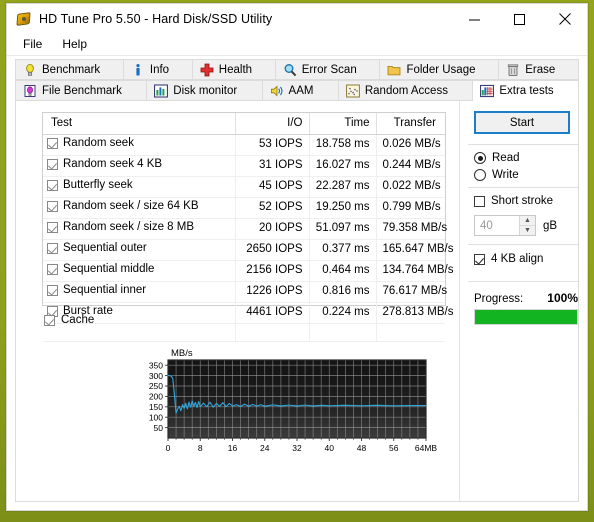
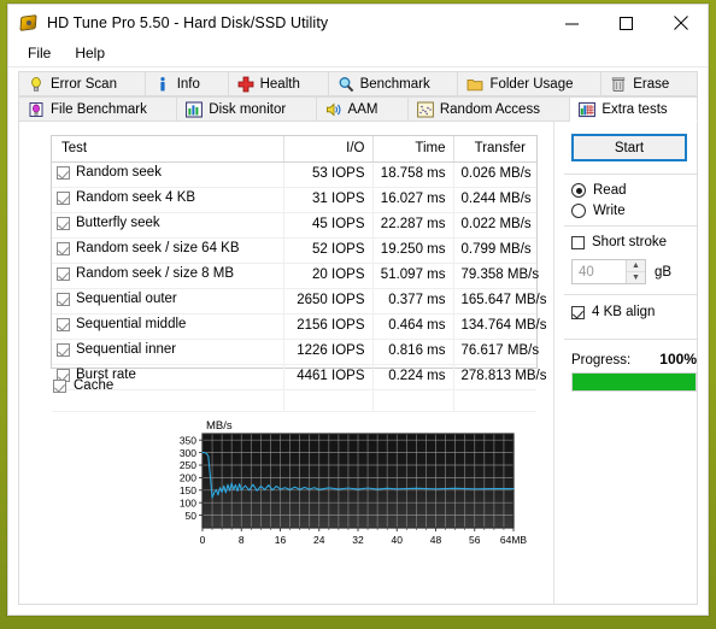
  HD Tune Pro 5.50 - Hard Disk/SSD Utility
  File
  Help
- Benchmark
+ Error Scan
  Info
  Health
- Error Scan
+ Benchmark
  Folder Usage
  Erase
  File Benchmark
  Disk monitor
  AAM
  Random Access
  Extra tests
  Test	I/O	Time	Transfer
  Random seek	53 IOPS	18.758 ms	0.026 MB/s
  Random seek 4 KB	31 IOPS	16.027 ms	0.244 MB/s
  Butterfly seek	45 IOPS	22.287 ms	0.022 MB/s
  Random seek / size 64 KB	52 IOPS	19.250 ms	0.799 MB/s
  Random seek / size 8 MB	20 IOPS	51.097 ms	79.358 MB/s
  Sequential outer	2650 IOPS	0.377 ms	165.647 MB/s
  Sequential middle	2156 IOPS	0.464 ms	134.764 MB/s
  Sequential inner	1226 IOPS	0.816 ms	76.617 MB/s
  Burst rate	4461 IOPS	0.224 ms	278.813 MB/s
  Cache
  50
  100
  150
  200
  250
  300
  350
  0
  8
  16
  24
  32
  40
  48
  56
  64MB
  MB/s
  Start
  Read
  Write
  Short stroke
  40
  gB
  4 KB align
  Progress:
  100%
